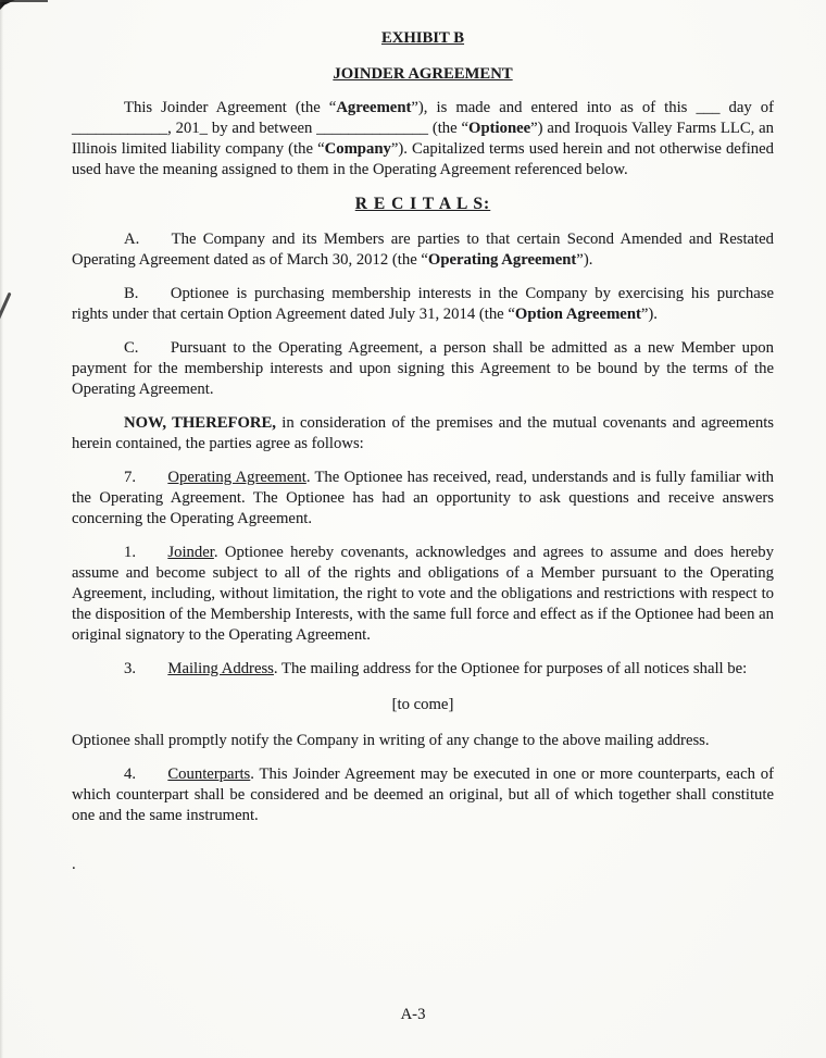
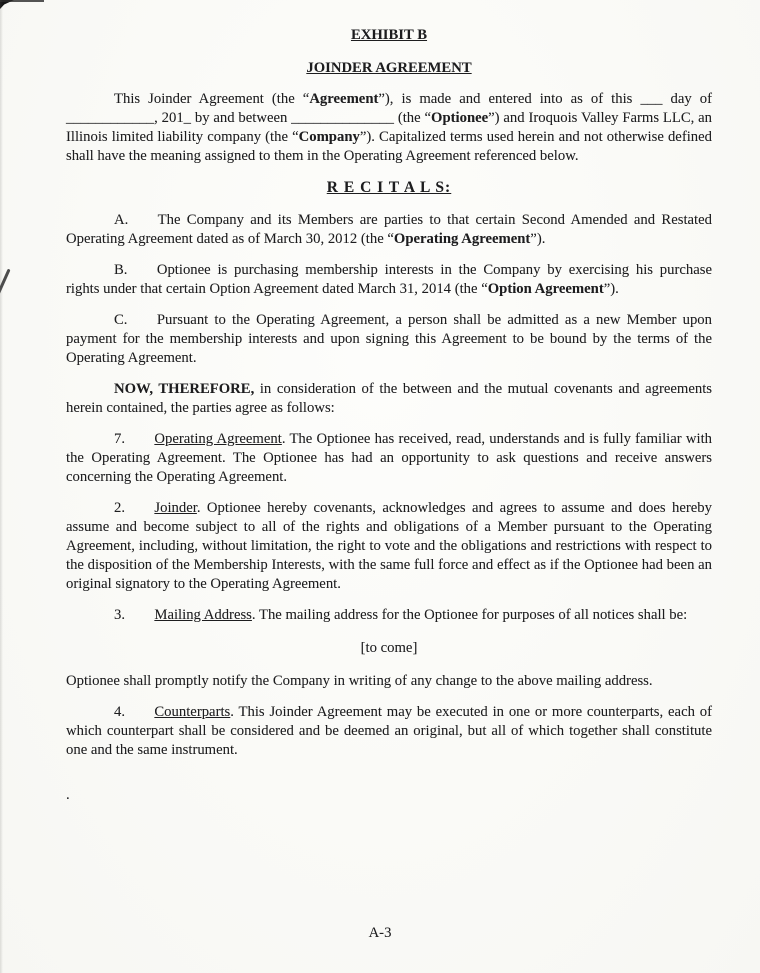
  EXHIBIT B
  JOINDER AGREEMENT
- This Joinder Agreement (the “Agreement”), is made and entered into as of this ___ day of ____________, 201_ by and between ______________ (the “Optionee”) and Iroquois Valley Farms LLC, an Illinois limited liability company (the “Company”). Capitalized terms used herein and not otherwise defined used have the meaning assigned to them in the Operating Agreement referenced below.
+ This Joinder Agreement (the “Agreement”), is made and entered into as of this ___ day of ____________, 201_ by and between ______________ (the “Optionee”) and Iroquois Valley Farms LLC, an Illinois limited liability company (the “Company”). Capitalized terms used herein and not otherwise defined shall have the meaning assigned to them in the Operating Agreement referenced below.
  R E C I T A L S:
  A. The Company and its Members are parties to that certain Second Amended and Restated Operating Agreement dated as of March 30, 2012 (the “Operating Agreement”).
- B. Optionee is purchasing membership interests in the Company by exercising his purchase rights under that certain Option Agreement dated July 31, 2014 (the “Option Agreement”).
+ B. Optionee is purchasing membership interests in the Company by exercising his purchase rights under that certain Option Agreement dated March 31, 2014 (the “Option Agreement”).
  C. Pursuant to the Operating Agreement, a person shall be admitted as a new Member upon payment for the membership interests and upon signing this Agreement to be bound by the terms of the Operating Agreement.
- NOW, THEREFORE, in consideration of the premises and the mutual covenants and agreements herein contained, the parties agree as follows:
+ NOW, THEREFORE, in consideration of the between and the mutual covenants and agreements herein contained, the parties agree as follows:
  7. Operating Agreement. The Optionee has received, read, understands and is fully familiar with the Operating Agreement. The Optionee has had an opportunity to ask questions and receive answers concerning the Operating Agreement.
- 1. Joinder. Optionee hereby covenants, acknowledges and agrees to assume and does hereby assume and become subject to all of the rights and obligations of a Member pursuant to the Operating Agreement, including, without limitation, the right to vote and the obligations and restrictions with respect to the disposition of the Membership Interests, with the same full force and effect as if the Optionee had been an original signatory to the Operating Agreement.
+ 2. Joinder. Optionee hereby covenants, acknowledges and agrees to assume and does hereby assume and become subject to all of the rights and obligations of a Member pursuant to the Operating Agreement, including, without limitation, the right to vote and the obligations and restrictions with respect to the disposition of the Membership Interests, with the same full force and effect as if the Optionee had been an original signatory to the Operating Agreement.
  3. Mailing Address. The mailing address for the Optionee for purposes of all notices shall be:
  [to come]
  Optionee shall promptly notify the Company in writing of any change to the above mailing address.
  4. Counterparts. This Joinder Agreement may be executed in one or more counterparts, each of which counterpart shall be considered and be deemed an original, but all of which together shall constitute one and the same instrument.
  .
  A-3
